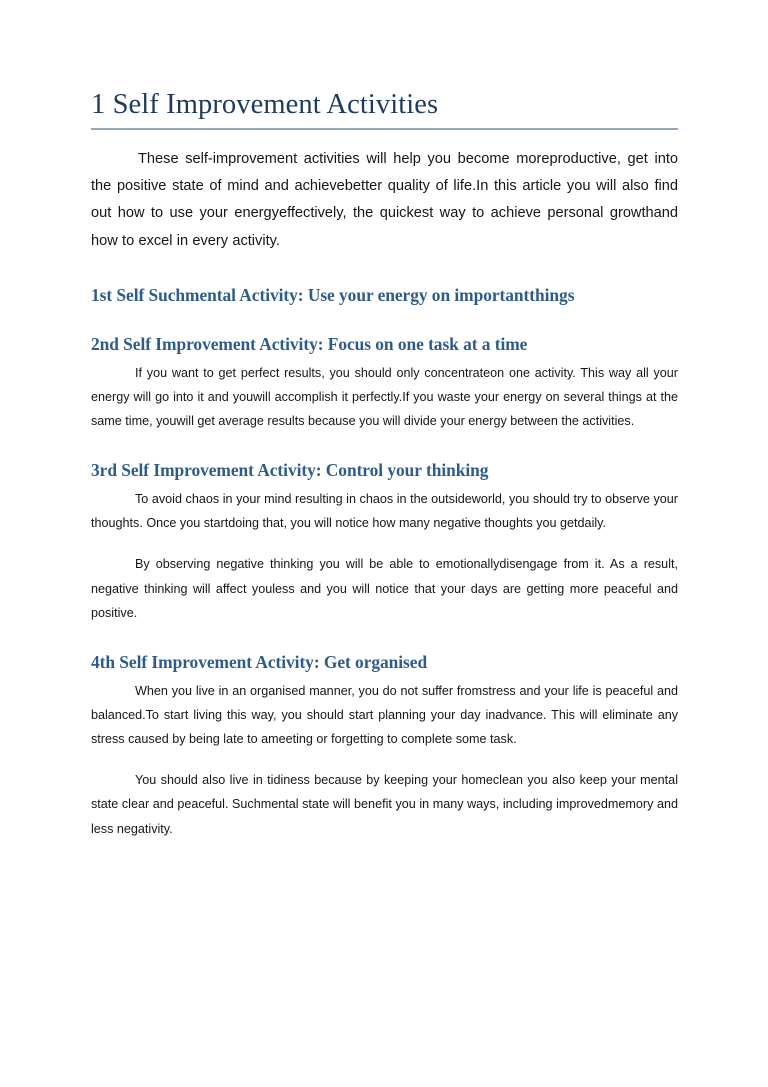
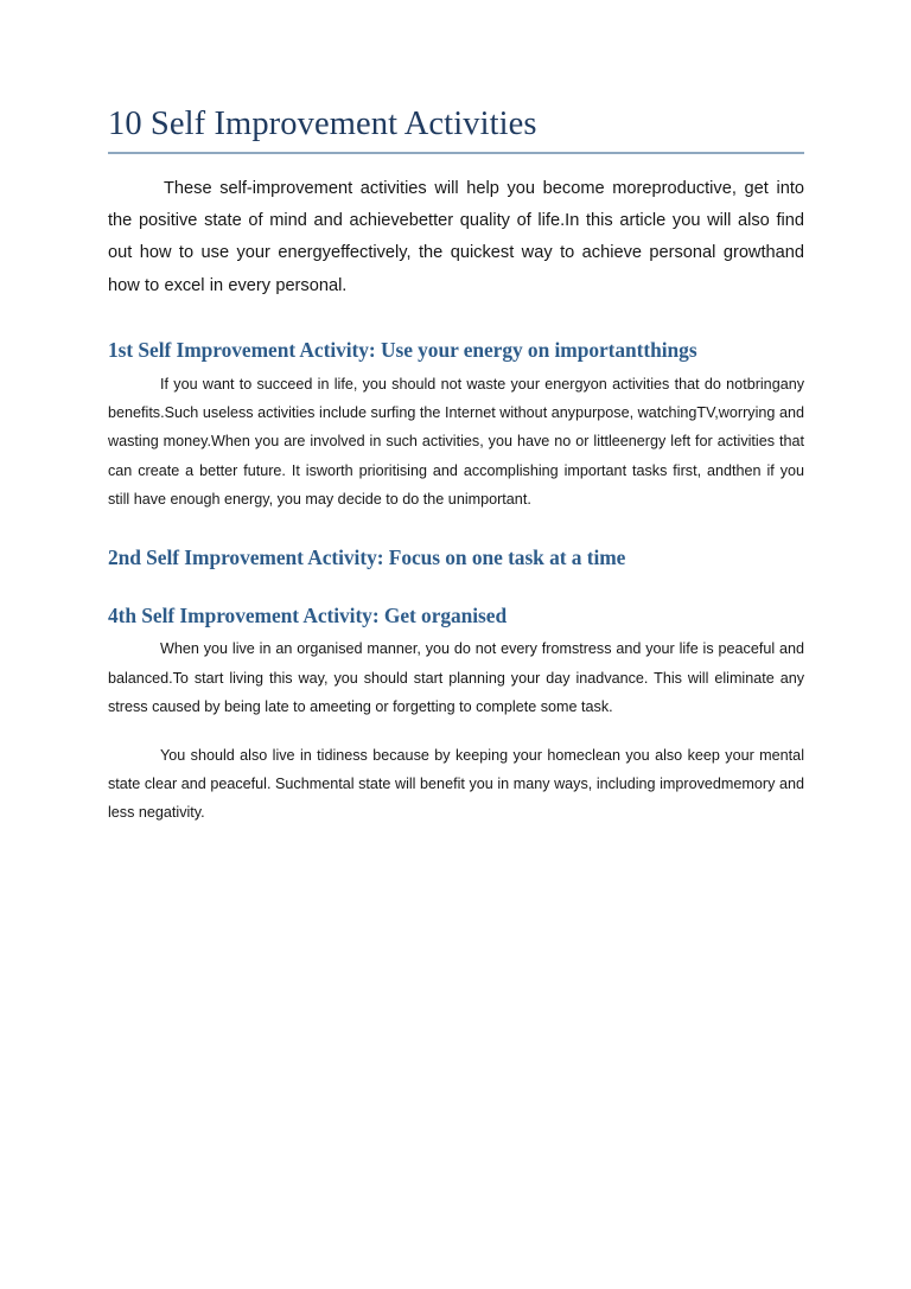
- 1 Self Improvement Activities
+ 10 Self Improvement Activities
- These self-improvement activities will help you become moreproductive, get into the positive state of mind and achievebetter quality of life.In this article you will also find out how to use your energyeffectively, the quickest way to achieve personal growthand how to excel in every activity.
+ These self-improvement activities will help you become moreproductive, get into the positive state of mind and achievebetter quality of life.In this article you will also find out how to use your energyeffectively, the quickest way to achieve personal growthand how to excel in every personal.
- 1st Self Suchmental Activity: Use your energy on importantthings
+ 1st Self Improvement Activity: Use your energy on importantthings
+ If you want to succeed in life, you should not waste your energyon activities that do notbringany benefits.Such useless activities include surfing the Internet without anypurpose, watchingTV,worrying and wasting money.When you are involved in such activities, you have no or littleenergy left for activities that can create a better future. It isworth prioritising and accomplishing important tasks first, andthen if you still have enough energy, you may decide to do the unimportant.
  2nd Self Improvement Activity: Focus on one task at a time
- If you want to get perfect results, you should only concentrateon one activity. This way all your energy will go into it and youwill accomplish it perfectly.If you waste your energy on several things at the same time, youwill get average results because you will divide your energy between the activities.
- 3rd Self Improvement Activity: Control your thinking
- To avoid chaos in your mind resulting in chaos in the outsideworld, you should try to observe your thoughts. Once you startdoing that, you will notice how many negative thoughts you getdaily.
- By observing negative thinking you will be able to emotionallydisengage from it. As a result, negative thinking will affect youless and you will notice that your days are getting more peaceful and positive.
  4th Self Improvement Activity: Get organised
- When you live in an organised manner, you do not suffer fromstress and your life is peaceful and balanced.To start living this way, you should start planning your day inadvance. This will eliminate any stress caused by being late to ameeting or forgetting to complete some task.
+ When you live in an organised manner, you do not every fromstress and your life is peaceful and balanced.To start living this way, you should start planning your day inadvance. This will eliminate any stress caused by being late to ameeting or forgetting to complete some task.
  You should also live in tidiness because by keeping your homeclean you also keep your mental state clear and peaceful. Suchmental state will benefit you in many ways, including improvedmemory and less negativity.
